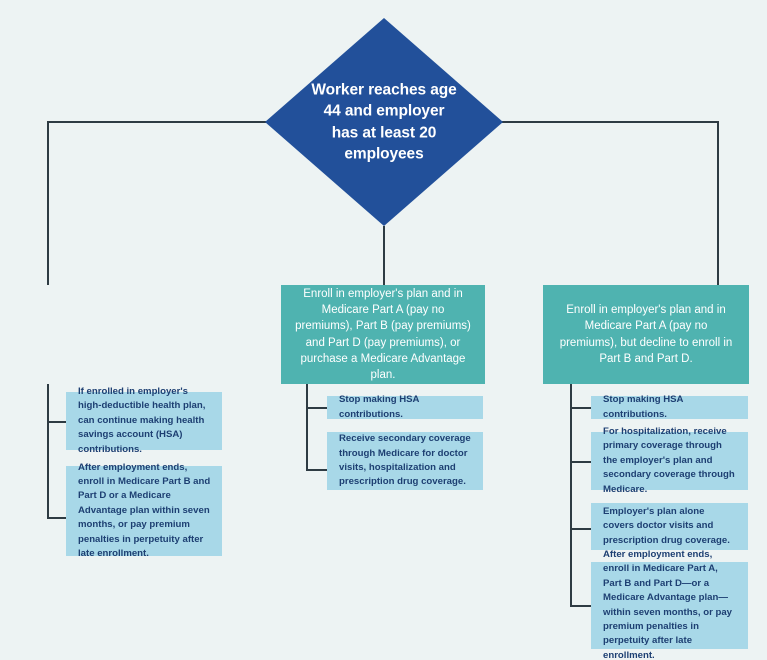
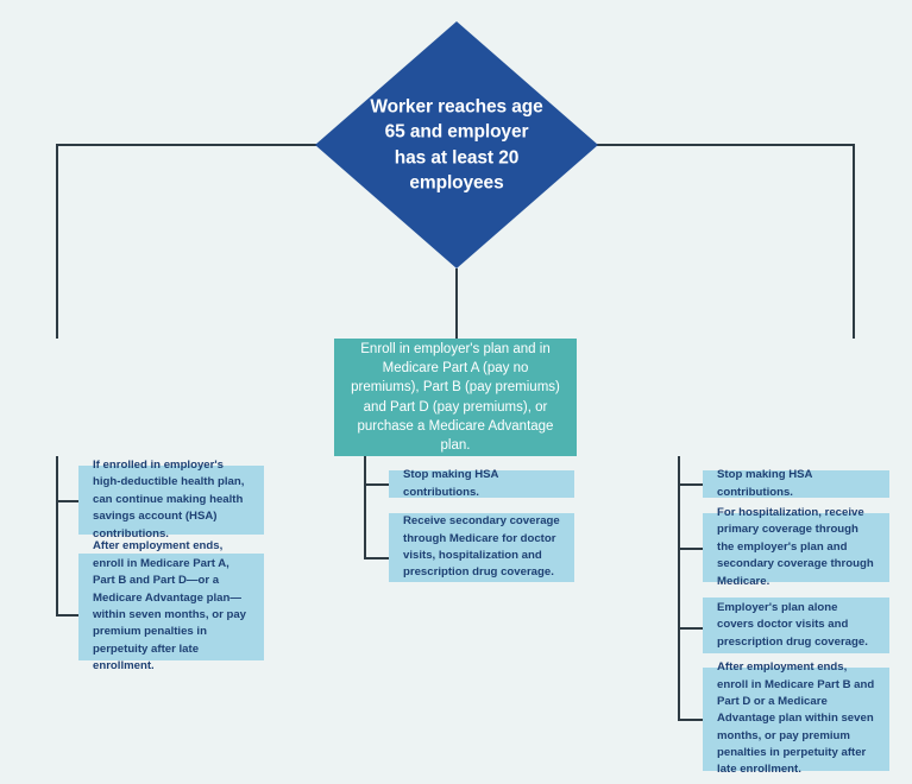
- Worker reaches age 44 and employer has at least 20 employees
+ Worker reaches age 65 and employer has at least 20 employees
  If enrolled in employer's high-deductible health plan, can continue making health savings account (HSA) contributions.
- After employment ends, enroll in Medicare Part B and Part D or a Medicare Advantage plan within seven months, or pay premium penalties in perpetuity after late enrollment.
+ After employment ends, enroll in Medicare Part A, Part B and Part D—or a Medicare Advantage plan—within seven months, or pay premium penalties in perpetuity after late enrollment.
  Enroll in employer's plan and in Medicare Part A (pay no premiums), Part B (pay premiums) and Part D (pay premiums), or purchase a Medicare Advantage plan.
  Stop making HSA contributions.
  Receive secondary coverage through Medicare for doctor visits, hospitalization and prescription drug coverage.
- Enroll in employer's plan and in Medicare Part A (pay no premiums), but decline to enroll in Part B and Part D.
  Stop making HSA contributions.
  For hospitalization, receive primary coverage through the employer's plan and secondary coverage through Medicare.
  Employer's plan alone covers doctor visits and prescription drug coverage.
- After employment ends, enroll in Medicare Part A, Part B and Part D—or a Medicare Advantage plan—within seven months, or pay premium penalties in perpetuity after late enrollment.
+ After employment ends, enroll in Medicare Part B and Part D or a Medicare Advantage plan within seven months, or pay premium penalties in perpetuity after late enrollment.
